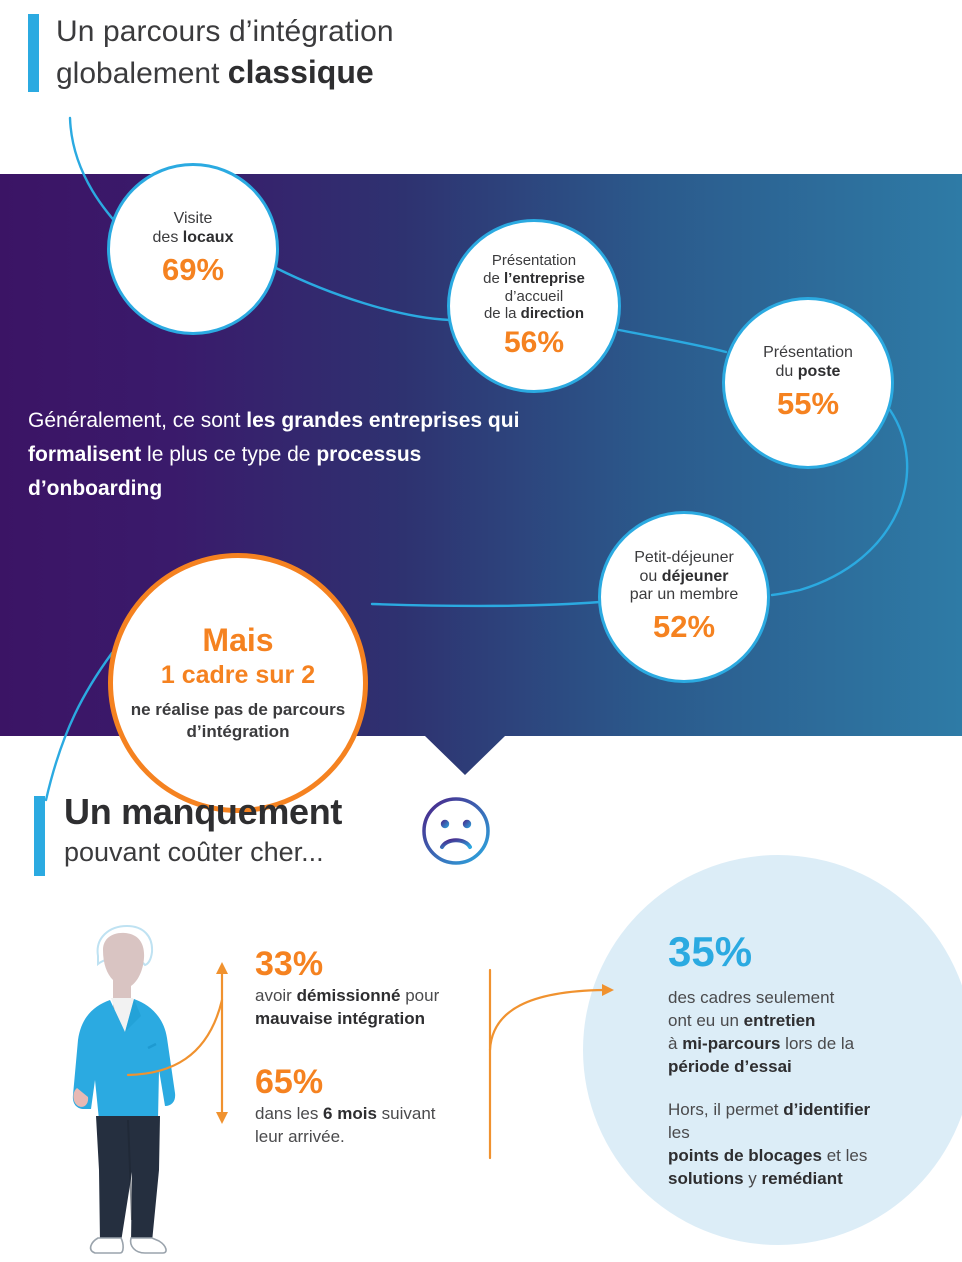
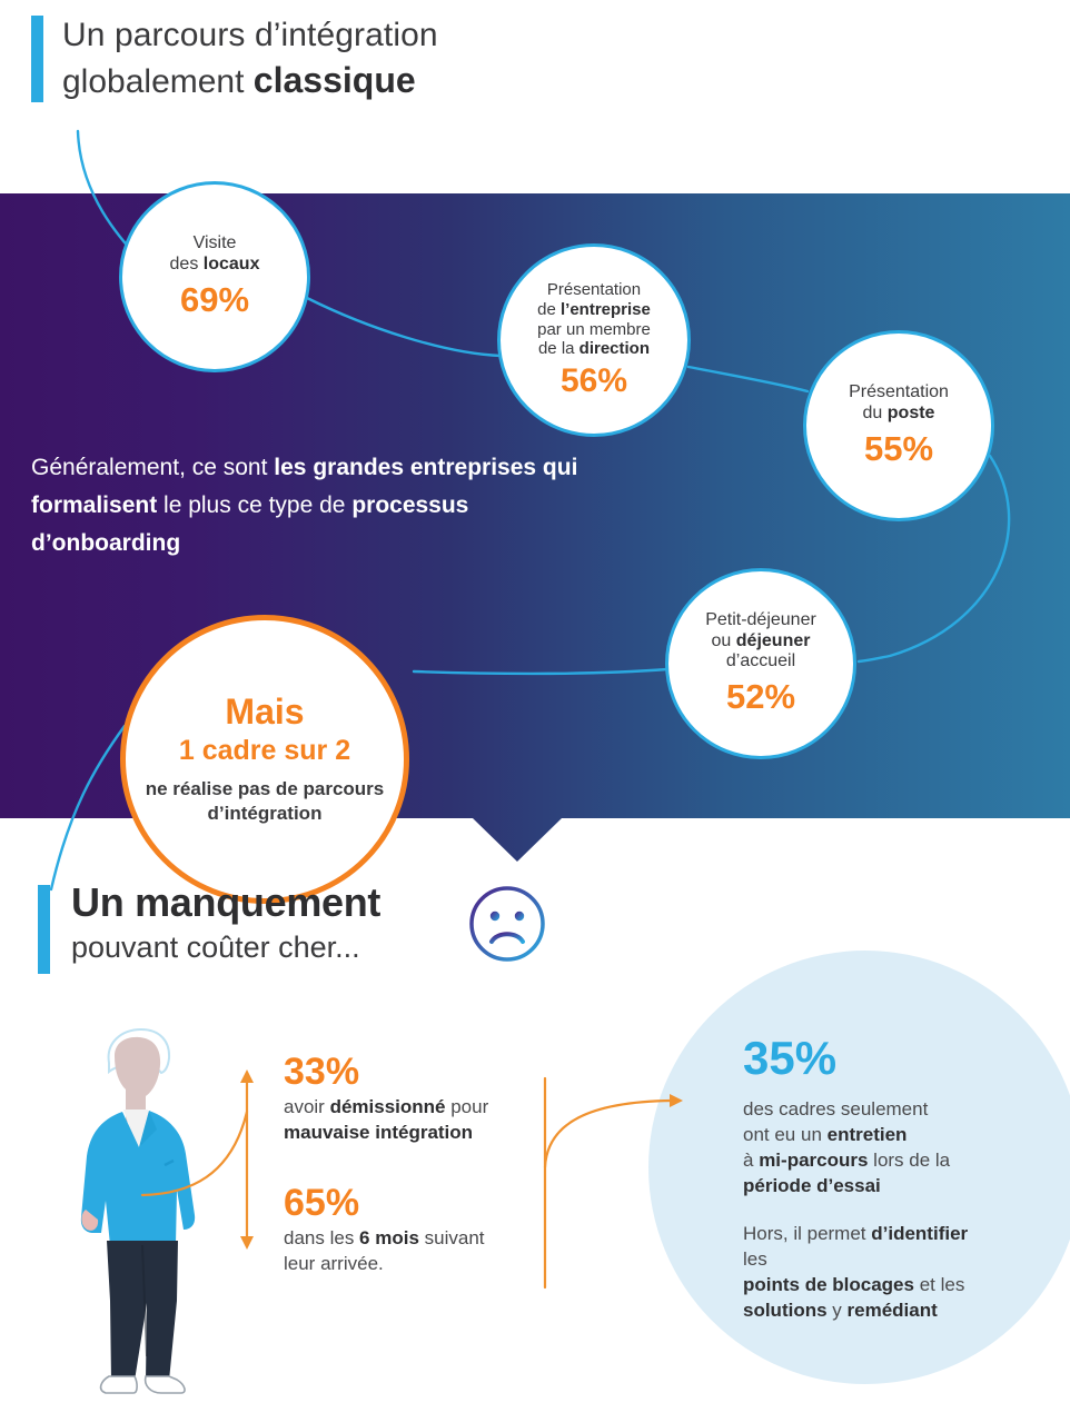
  Un parcours d’intégration
  globalement classique
  Visite
  des locaux
  69%
  Présentation
  de l’entreprise
- d’accueil
+ par un membre
  de la direction
  56%
  Présentation
  du poste
  55%
  Petit-déjeuner
  ou déjeuner
- par un membre
+ d’accueil
  52%
  Mais
  1 cadre sur 2
  ne réalise pas de parcours d’intégration
  Généralement, ce sont les grandes entreprises qui formalisent le plus ce type de processus d’onboarding
  Un manquement
  pouvant coûter cher...
  33%
  avoir démissionné pour
  mauvaise intégration
  65%
  dans les 6 mois suivant
  leur arrivée.
  35%
  des cadres seulement
  ont eu un entretien
  à mi-parcours lors de la
  période d’essai
  Hors, il permet d’identifier les
  points de blocages et les
  solutions y remédiant
